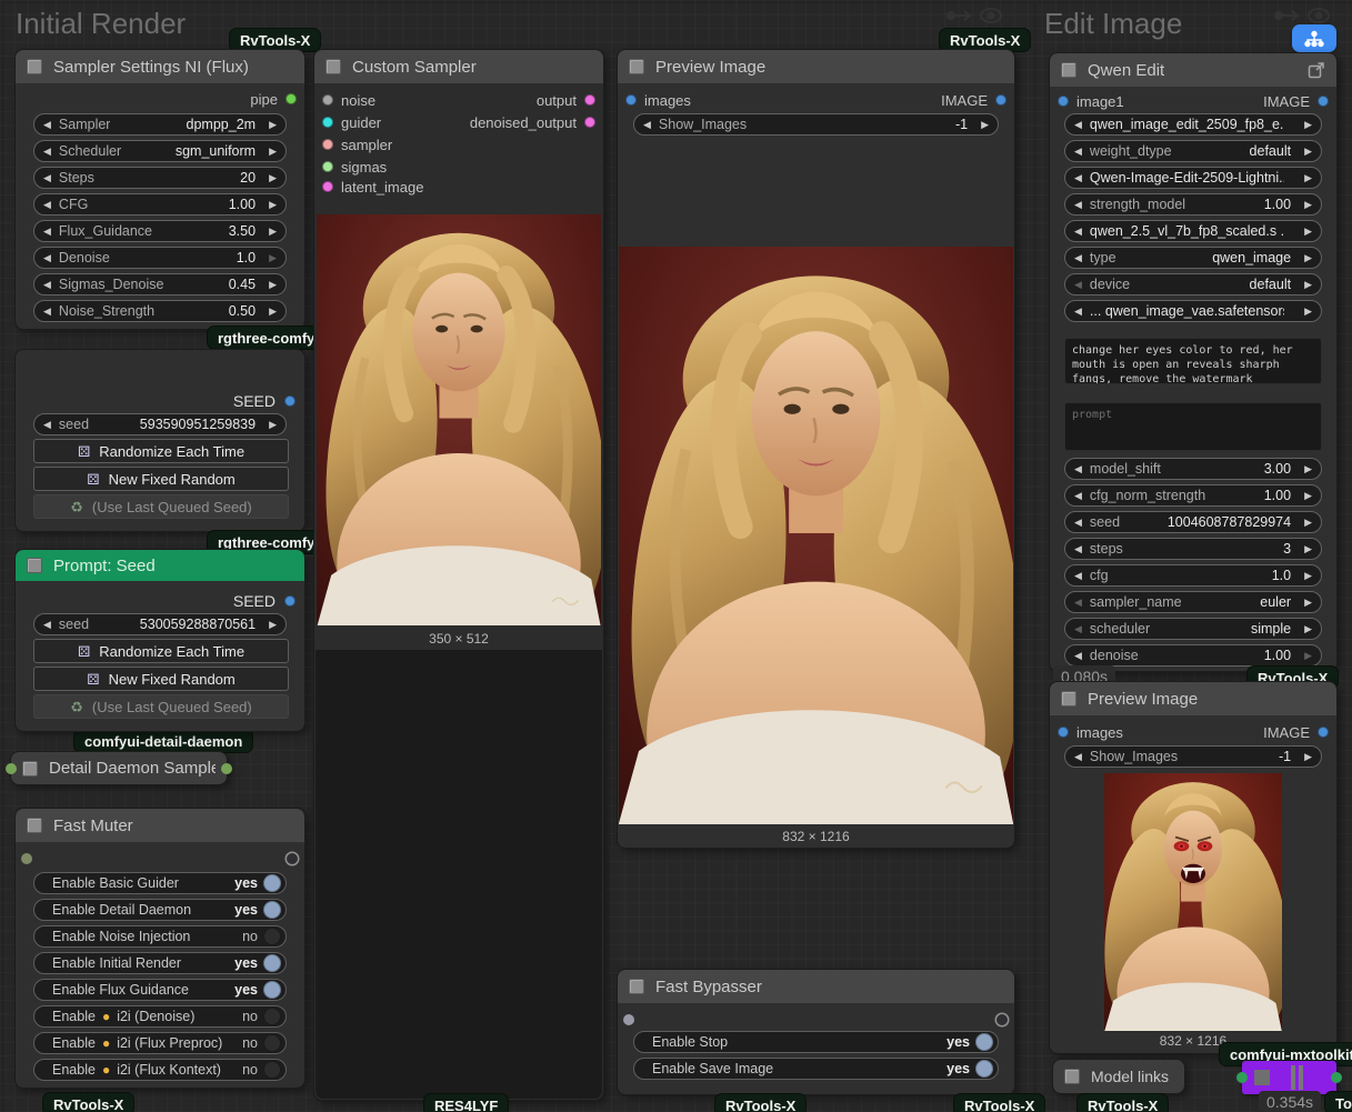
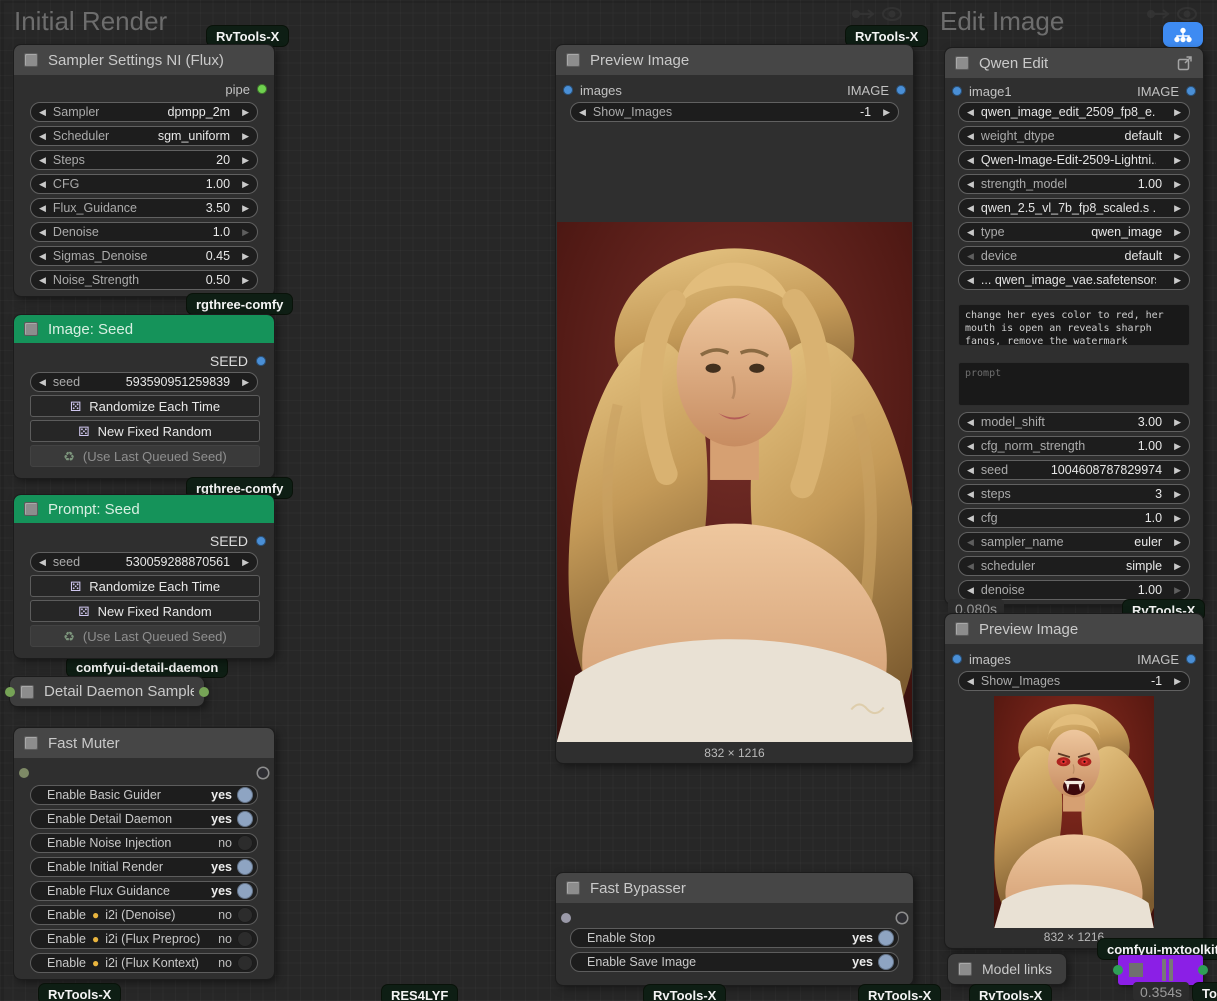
  Initial Render
  Edit Image
  RvTools-X
  RvTools-X
  Sampler Settings NI (Flux)
  pipe
  ◀
  Sampler
  dpmpp_2m
  ▶
  ◀
  Scheduler
  sgm_uniform
  ▶
  ◀
  Steps
  20
  ▶
  ◀
  CFG
  1.00
  ▶
  ◀
  Flux_Guidance
  3.50
  ▶
  ◀
  Denoise
  1.0
  ▶
  ◀
  Sigmas_Denoise
  0.45
  ▶
  ◀
  Noise_Strength
  0.50
  ▶
  rgthree-comfy
+ Image: Seed
  SEED
  ◀
  seed
  593590951259839
  ▶
  ⚄
  Randomize Each Time
  ⚄
  New Fixed Random
  ♻
  (Use Last Queued Seed)
  rgthree-comfy
  comfyui-detail-daemon
  Prompt: Seed
  SEED
  ◀
  seed
  530059288870561
  ▶
  ⚄
  Randomize Each Time
  ⚄
  New Fixed Random
  ♻
  (Use Last Queued Seed)
  Detail Daemon Sampl
  Fast Muter
  Enable Basic Guider
  yes
  Enable Detail Daemon
  yes
  Enable Noise Injection
  no
  Enable Initial Render
  yes
  Enable Flux Guidance
  yes
  Enable
  ●
  i2i (Denoise)
  no
  Enable
  ●
  i2i (Flux Preproc)
  no
  Enable
  ●
  i2i (Flux Kontext)
  no
- Custom Sampler
- noise
- guider
- sampler
- sigmas
- latent_image
- output
- denoised_output
- 350 × 512
  RES4LYF
  Preview Image
  images
  IMAGE
  ◀
  Show_Images
  -1
  ▶
  832 × 1216
  Fast Bypasser
  Enable Stop
  yes
  Enable Save Image
  yes
  RvTools-X
  RvTools-X
  RvTools-X
  Qwen Edit
  image1
  IMAGE
  ◀
  qwen_image_edit_2509_fp8_e.
  ▶
  ◀
  weight_dtype
  default
  ▶
  ◀
  Qwen-Image-Edit-2509-Lightni.
  ▶
  ◀
  strength_model
  1.00
  ▶
  ◀
  qwen_2.5_vl_7b_fp8_scaled.s .
  ▶
  ◀
  type
  qwen_image
  ▶
  ◀
  device
  default
  ▶
  ◀
  ... qwen_image_vae.safetensor
  ▶
  prompt
  ◀
  model_shift
  3.00
  ▶
  ◀
  cfg_norm_strength
  1.00
  ▶
  ◀
  seed
  1004608787829974
  ▶
  ◀
  steps
  3
  ▶
  ◀
  cfg
  1.0
  ▶
  ◀
  sampler_name
  euler
  ▶
  ◀
  scheduler
  simple
  ▶
  ◀
  denoise
  1.00
  ▶
  0.080s
  RvTools-X
  Preview Image
  images
  IMAGE
  ◀
  Show_Images
  -1
  ▶
  832 × 1216
  comfyui-mxtoolki
  Model links
  RvTools-X
  0.354s
